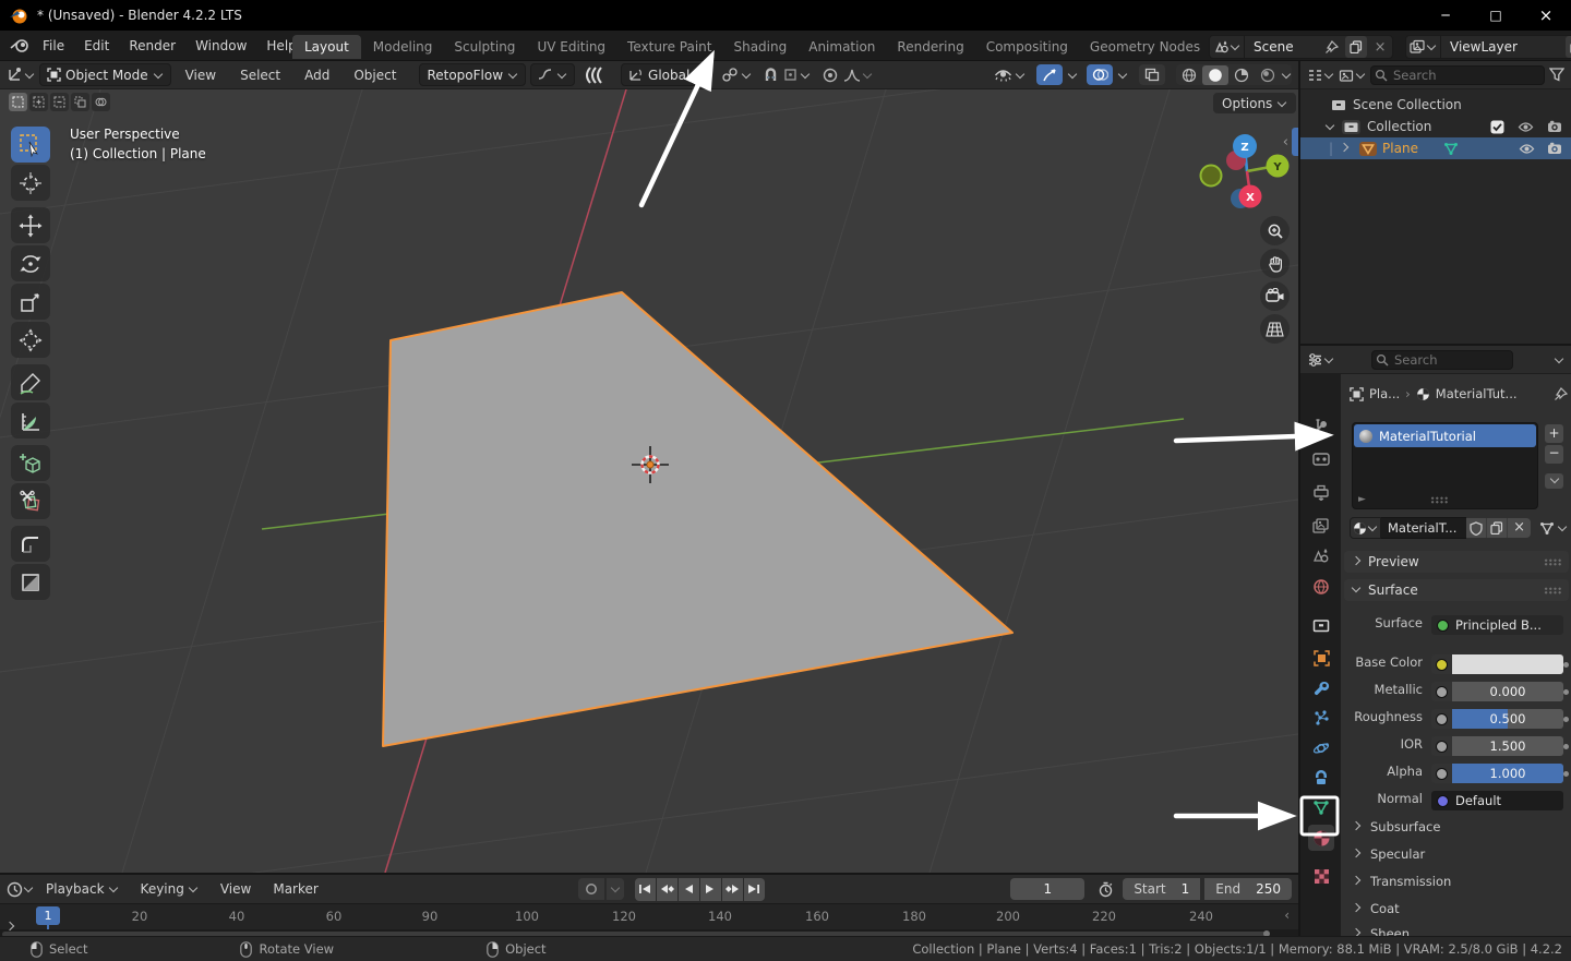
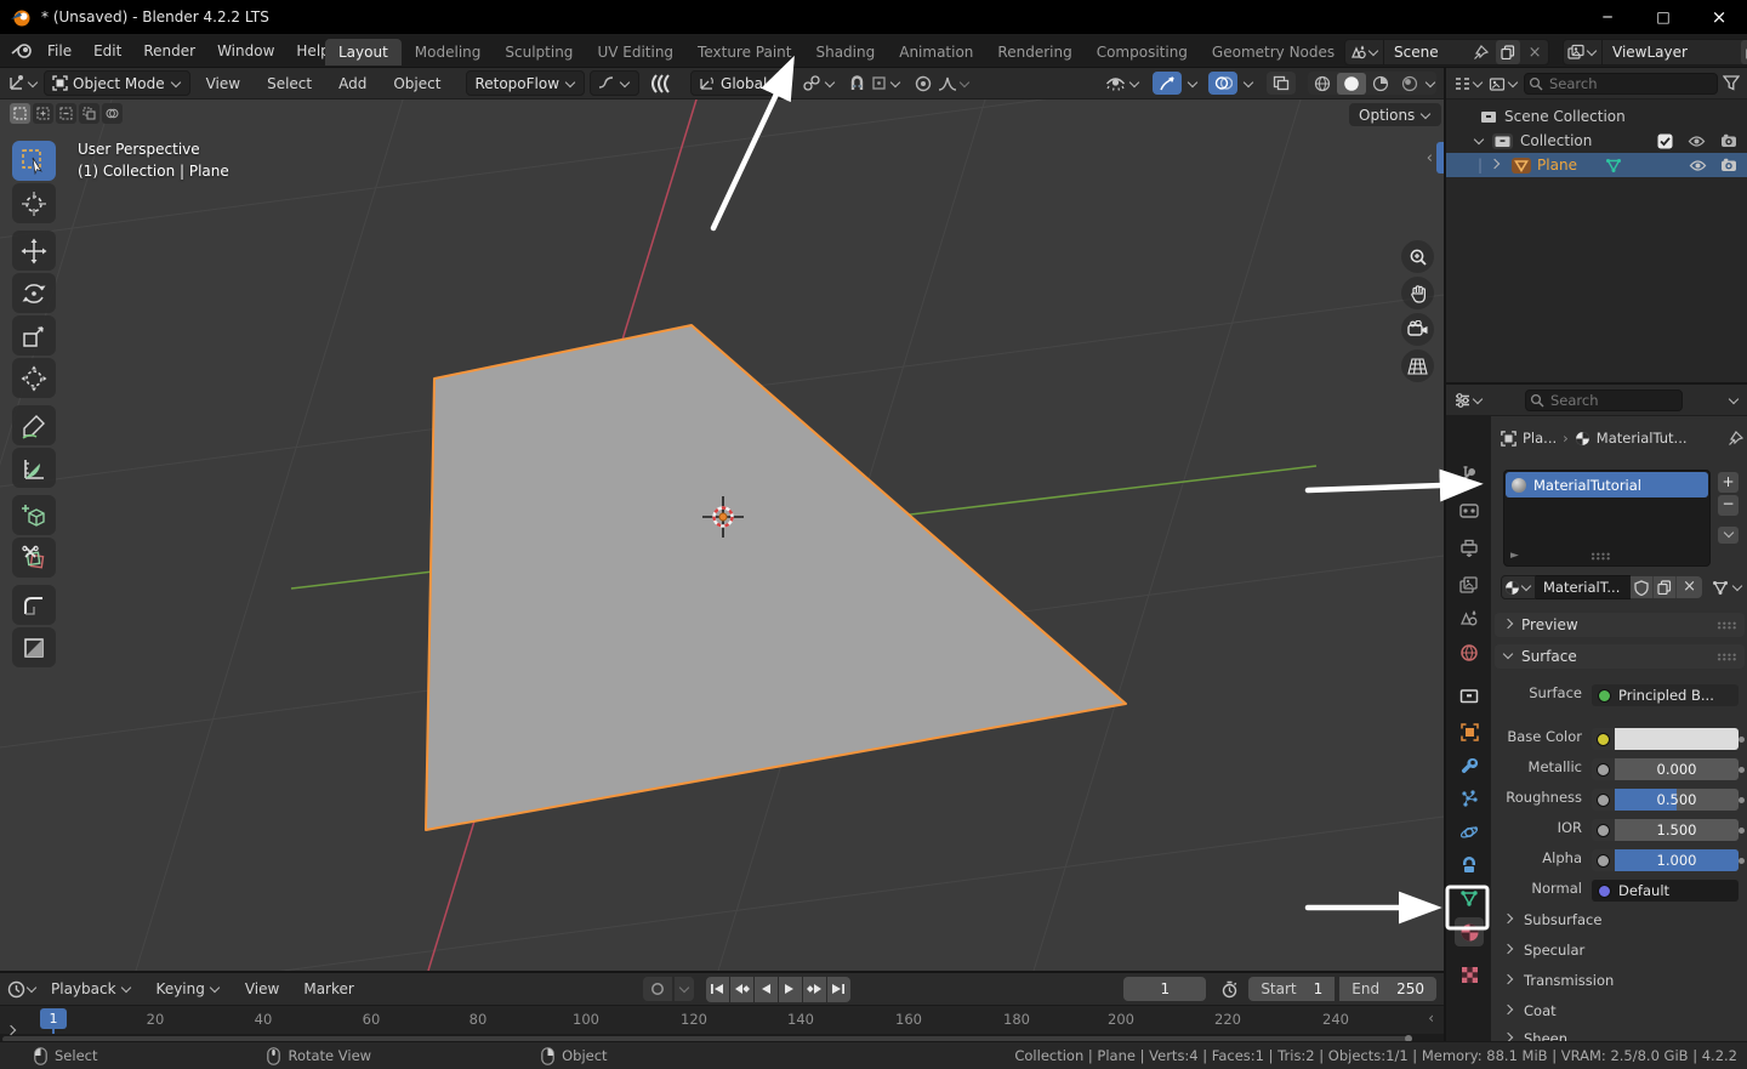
  * (Unsaved) - Blender 4.2.2 LTS
  ─
  □
  ×
  File
  Edit
  Render
  Window
  Hel
  Layout
  Modeling
  Sculpting
  UV Editing
  Texture Paint
  Shading
  Animation
  Rendering
  Compositing
  Geometry Nodes
  Scene
  ×
  ViewLayer
  Object Mode
  View
  Select
  Add
  Object
  RetopoFlow
  Global
  Options
  User Perspective
  (1) Collection | Plane
- Z
- Y
- X
  ‹
  Search
  Scene Collection
  Collection
  |
  Plane
  Search
  Pla...
  ›
  MaterialTut...
  MaterialTutorial
  ►
  +
  −
  MaterialT...
  ×
  Preview
  Surface
  Surface
  Principled B...
  Base Color
  Metallic
  0.000
  Roughness
  0.500
  IOR
  1.500
  Alpha
  1.000
  Normal
  Default
  Subsurface
  Specular
  Transmission
  Coat
  Sheen
  Playback
  Keying
  View
  Marker
  1
  Start
  1
  End
  250
  20
  40
  60
- 90
+ 80
  100
  120
  140
  160
  180
  200
  220
  240
  1
  ‹
  Select
  Rotate View
  Object
  Collection | Plane | Verts:4 | Faces:1 | Tris:2 | Objects:1/1 | Memory: 88.1 MiB | VRAM: 2.5/8.0 GiB | 4.2.2
